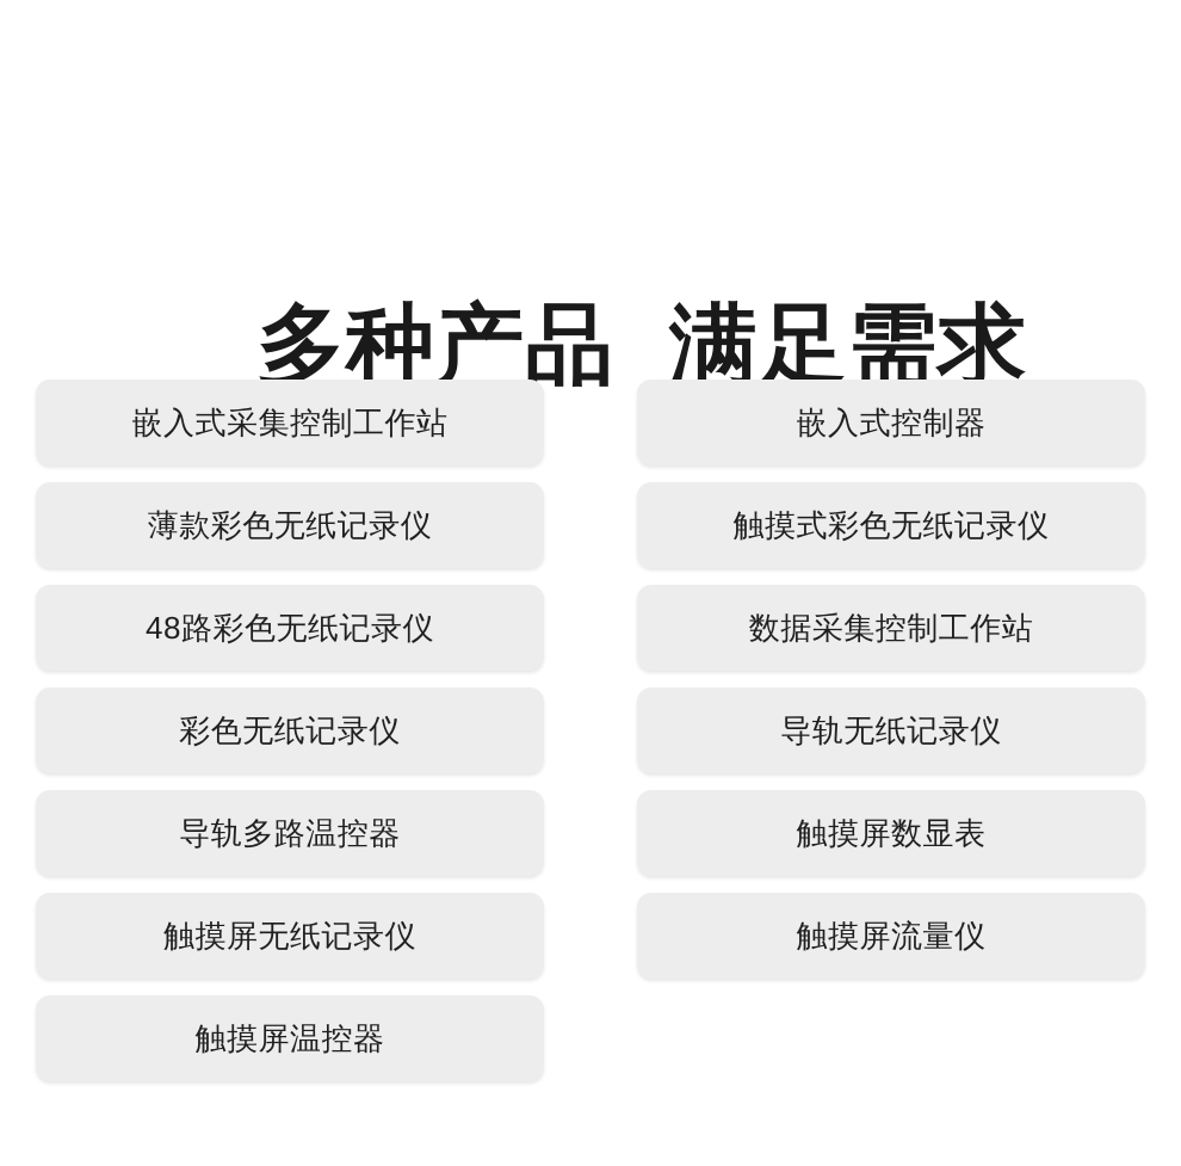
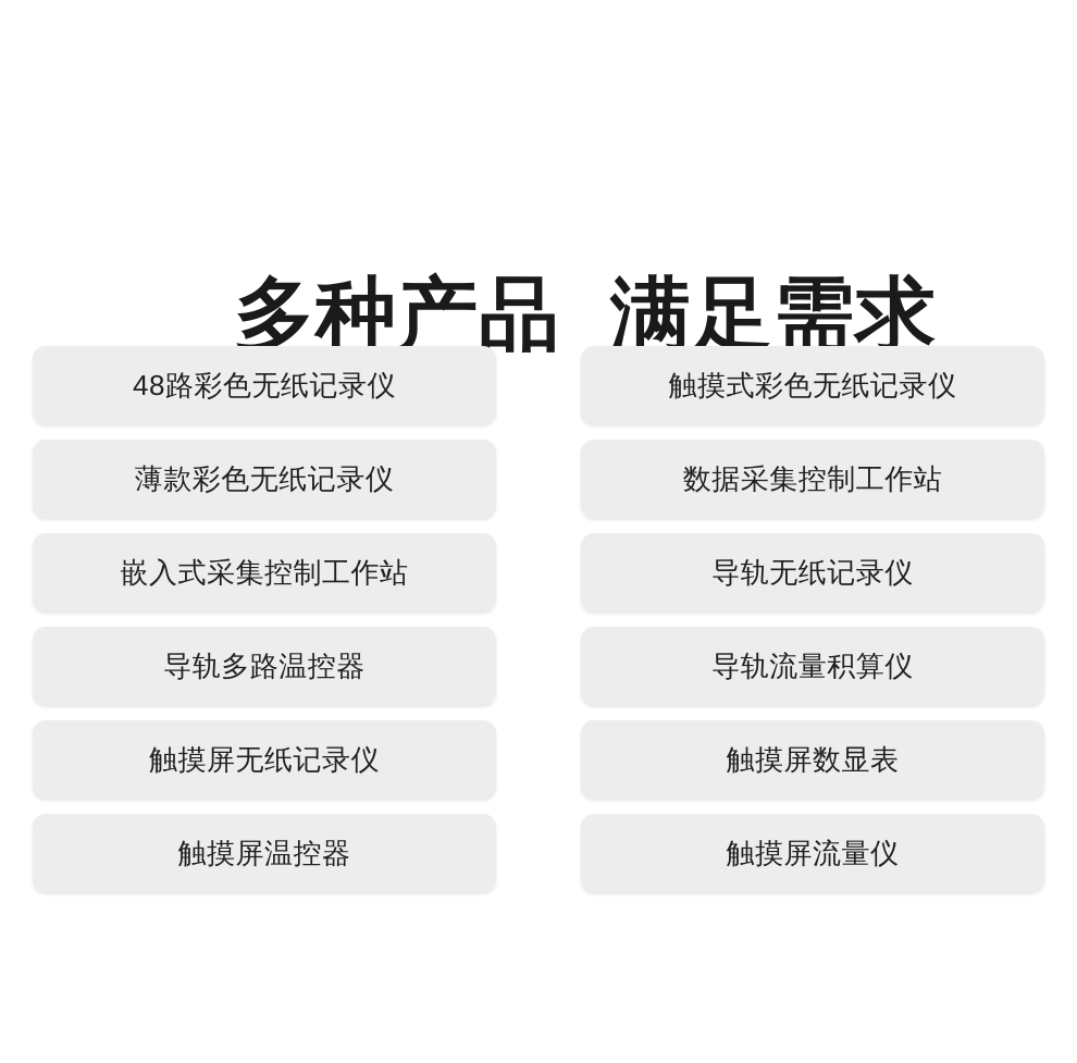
  多种产品 满足需求
- 嵌入式采集控制工作站
+ 48路彩色无纸记录仪
  薄款彩色无纸记录仪
- 48路彩色无纸记录仪
+ 嵌入式采集控制工作站
- 彩色无纸记录仪
  导轨多路温控器
  触摸屏无纸记录仪
  触摸屏温控器
- 嵌入式控制器
  触摸式彩色无纸记录仪
  数据采集控制工作站
  导轨无纸记录仪
+ 导轨流量积算仪
  触摸屏数显表
  触摸屏流量仪
